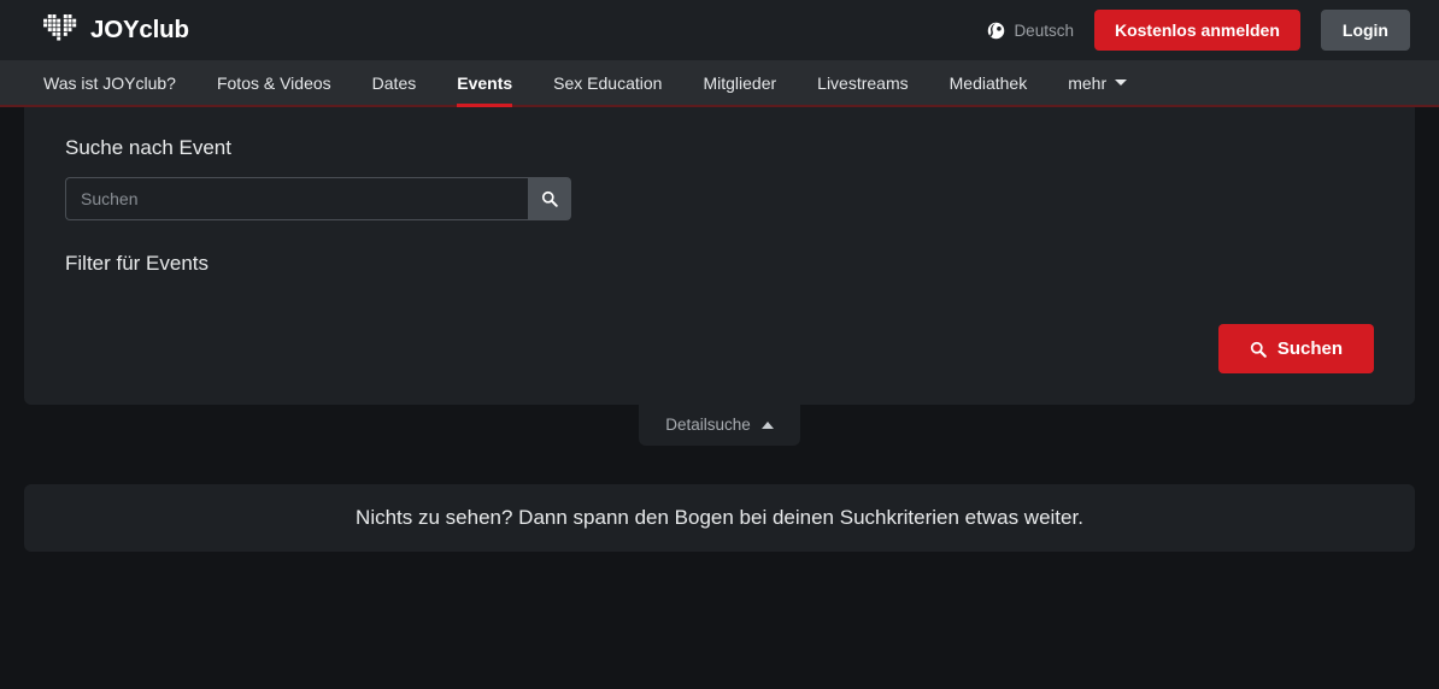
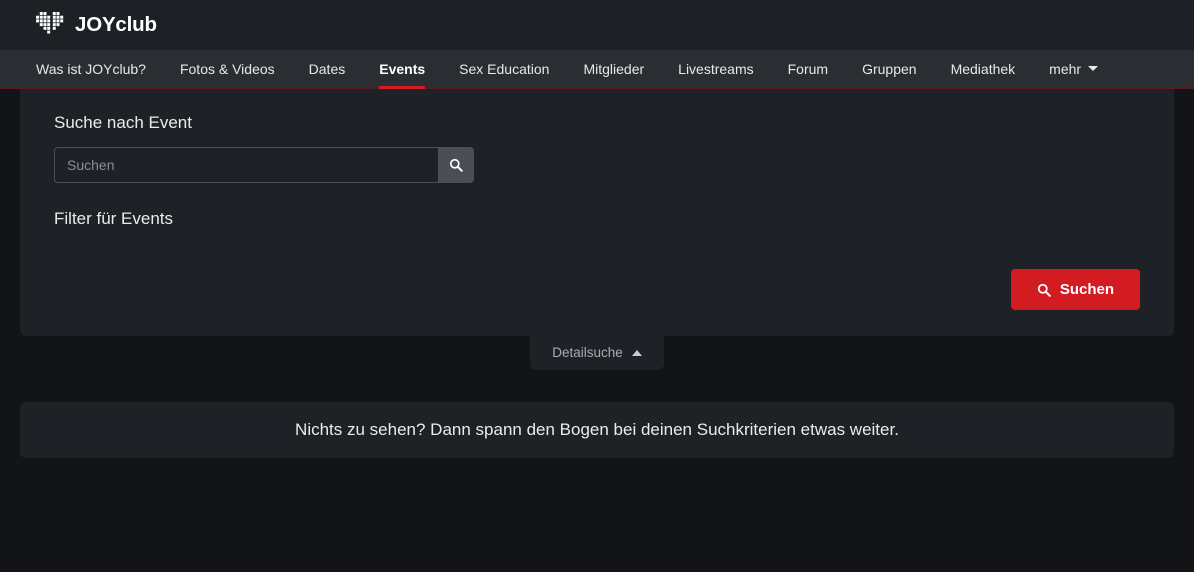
  JOYclub
- Deutsch
- Kostenlos anmelden
- Login
  Was ist JOYclub?
  Fotos & Videos
  Dates
  Events
  Sex Education
  Mitglieder
  Livestreams
+ Forum
+ Gruppen
  Mediathek
  mehr
  Suche nach Event
  Suchen
  Filter für Events
  Suchen
  Detailsuche
  Nichts zu sehen? Dann spann den Bogen bei deinen Suchkriterien etwas weiter.
